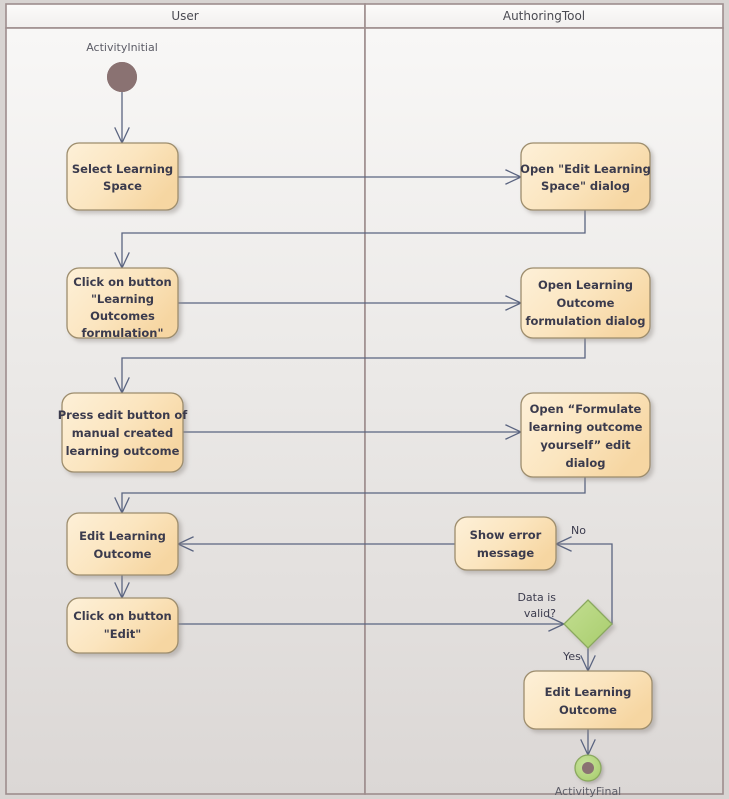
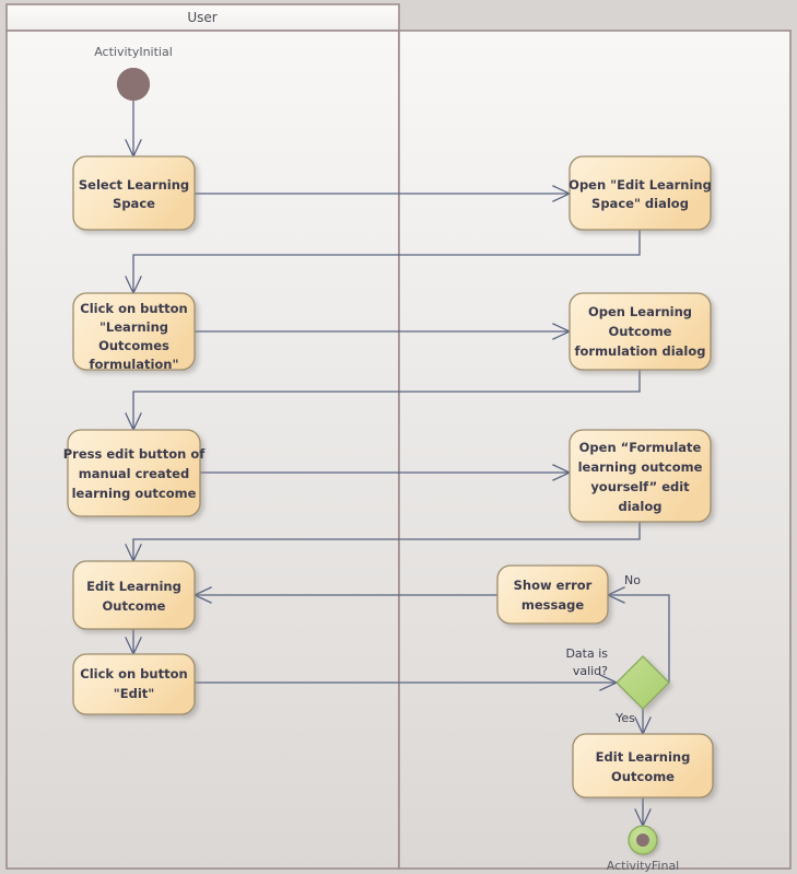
  User
- AuthoringTool
  ActivityInitial
  Select Learning
  Space
  Open "Edit Learning
  Space" dialog
  Click on button
  "Learning
  Outcomes
  formulation"
  Open Learning
  Outcome
  formulation dialog
  Press edit button of
  manual created
  learning outcome
  Open “Formulate
  learning outcome
  yourself” edit
  dialog
  Edit Learning
  Outcome
  Show error
  message
  Click on button
  "Edit"
  Edit Learning
  Outcome
  Data is
  valid?
  No
  Yes
  ActivityFinal
